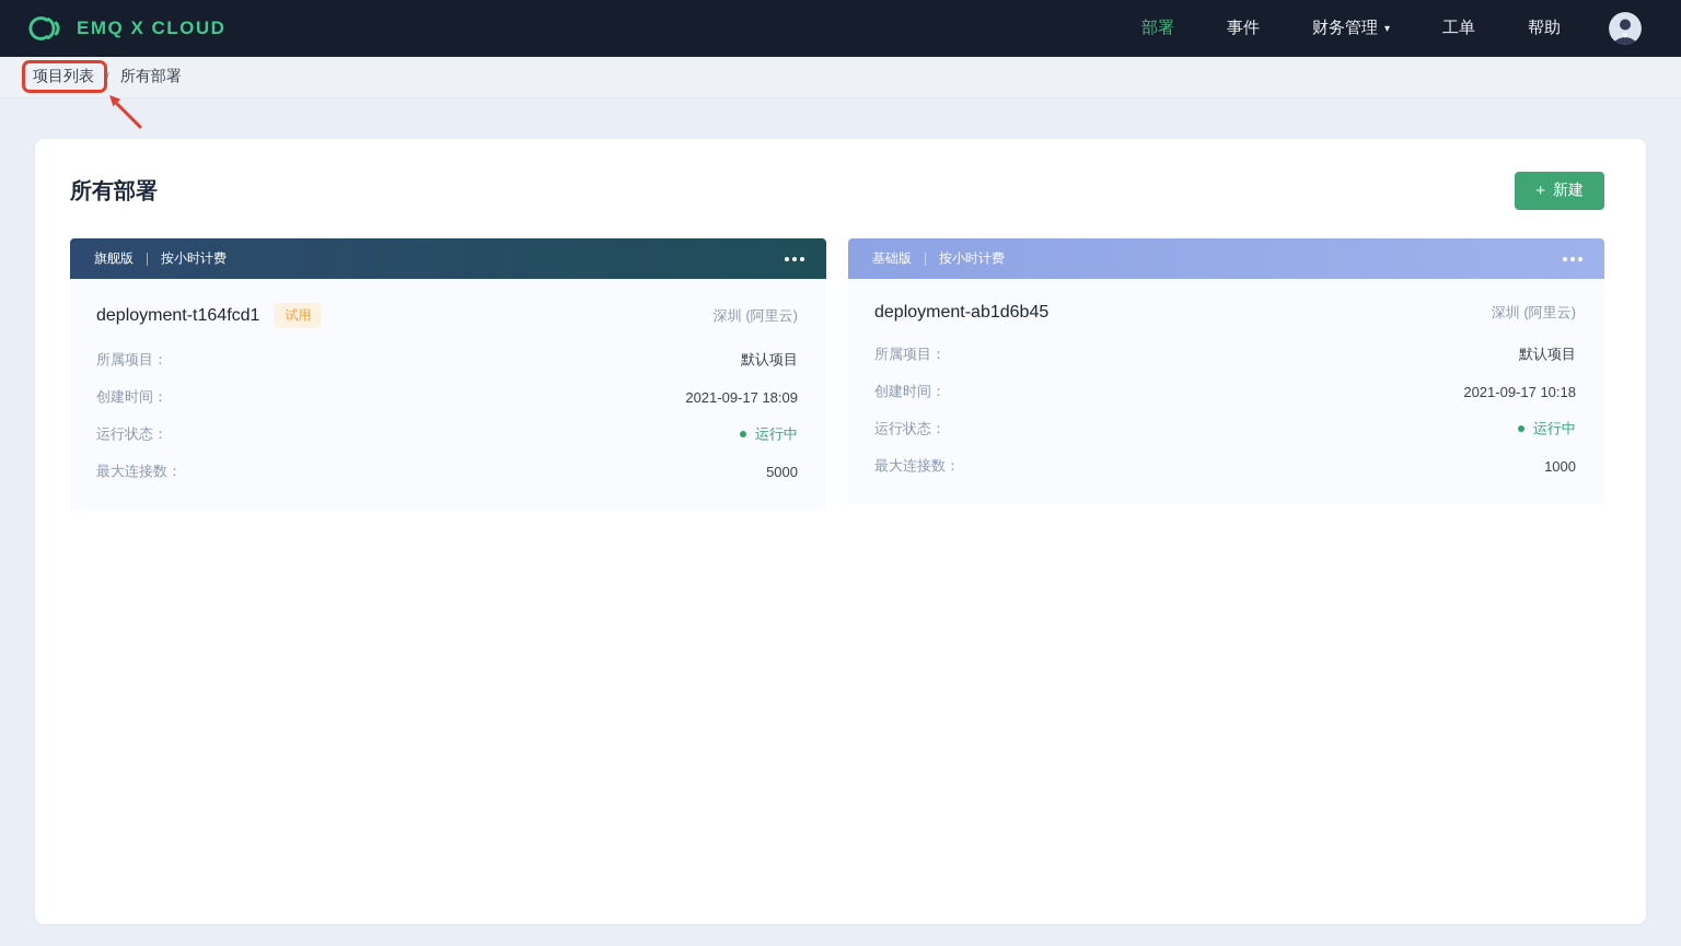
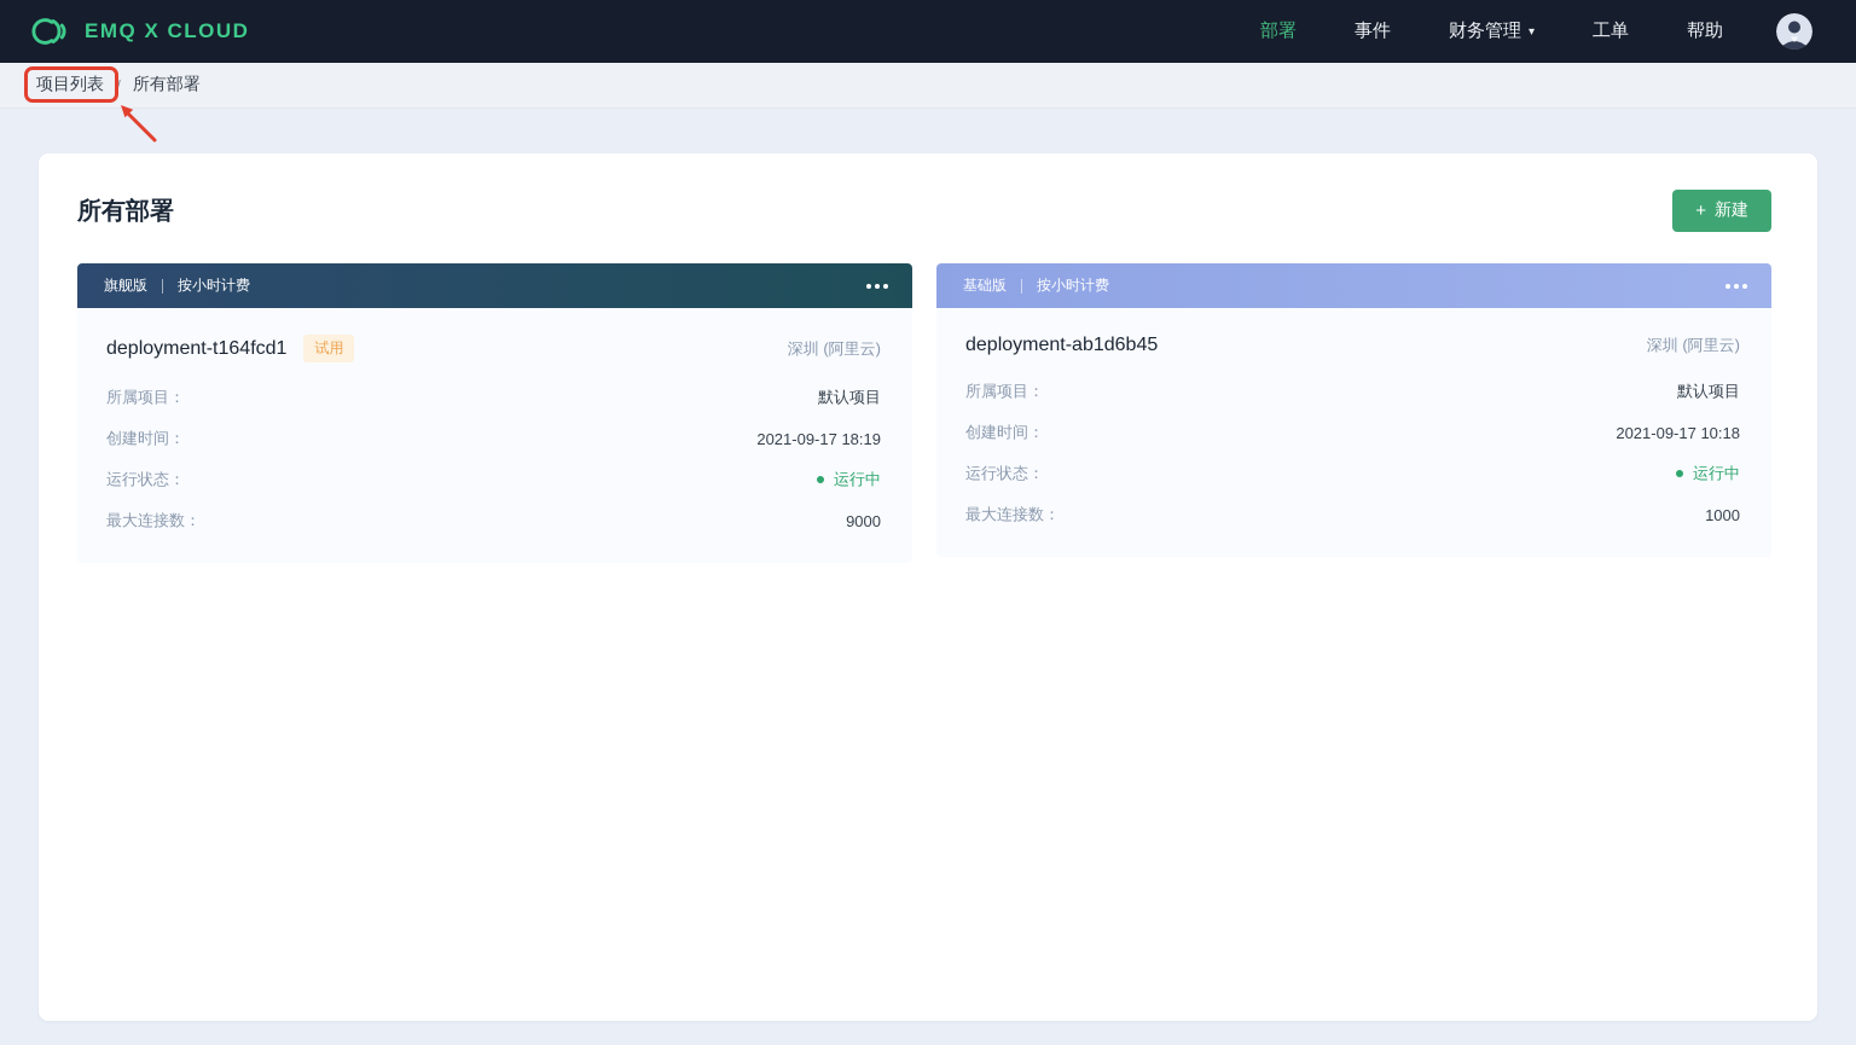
  EMQ X CLOUD
  部署
  事件
  财务管理
  ▾
  工单
  帮助
  项目列表
  /
  所有部署
  所有部署
  +
  新建
  旗舰版
  按小时计费
  deployment-t164fcd1
  试用
  深圳 (阿里云)
  所属项目：
  默认项目
  创建时间：
- 2021-09-17 18:09
+ 2021-09-17 18:19
  运行状态：
  运行中
  最大连接数：
- 5000
+ 9000
  基础版
  按小时计费
  deployment-ab1d6b45
  深圳 (阿里云)
  所属项目：
  默认项目
  创建时间：
  2021-09-17 10:18
  运行状态：
  运行中
  最大连接数：
  1000
